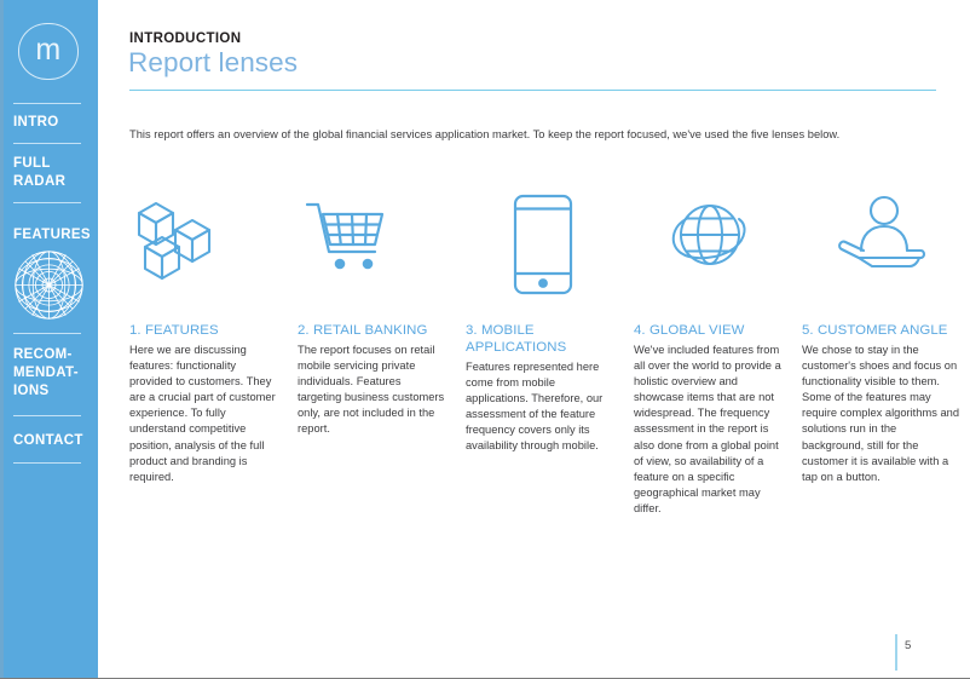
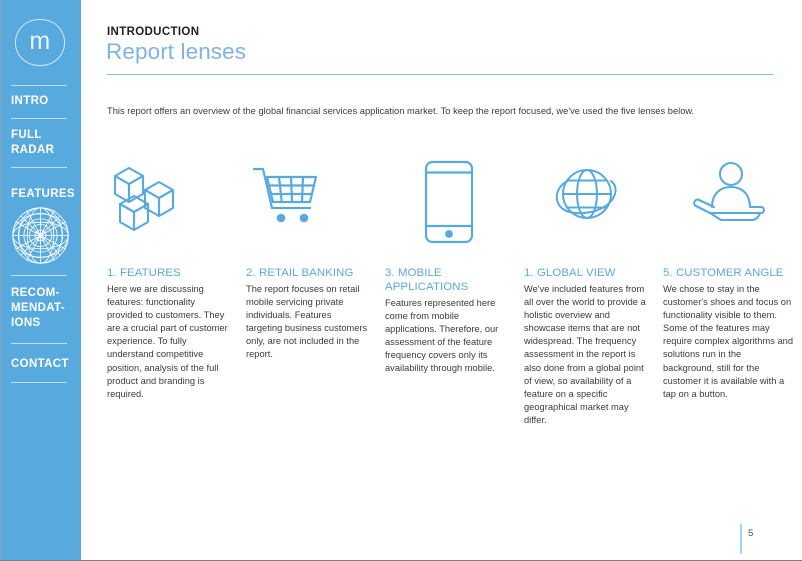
  m
  INTRO
  FULL
  RADAR
  FEATURES
  RECOM-
  MENDAT-
  IONS
  CONTACT
  INTRODUCTION
  Report lenses
  This report offers an overview of the global financial services application market. To keep the report focused, we've used the five lenses below.
  1. FEATURES
  Here we are discussing features: functionality provided to customers. They are a crucial part of customer experience. To fully understand competitive position, analysis of the full product and branding is required.
  2. RETAIL BANKING
  The report focuses on retail mobile servicing private individuals. Features targeting business customers only, are not included in the report.
  3. MOBILE APPLICATIONS
  Features represented here come from mobile applications. Therefore, our assessment of the feature frequency covers only its availability through mobile.
- 4. GLOBAL VIEW
+ 1. GLOBAL VIEW
  We've included features from all over the world to provide a holistic overview and showcase items that are not widespread. The frequency assessment in the report is also done from a global point of view, so availability of a feature on a specific geographical market may differ.
  5. CUSTOMER ANGLE
  We chose to stay in the customer's shoes and focus on functionality visible to them. Some of the features may require complex algorithms and solutions run in the background, still for the customer it is available with a tap on a button.
  5
